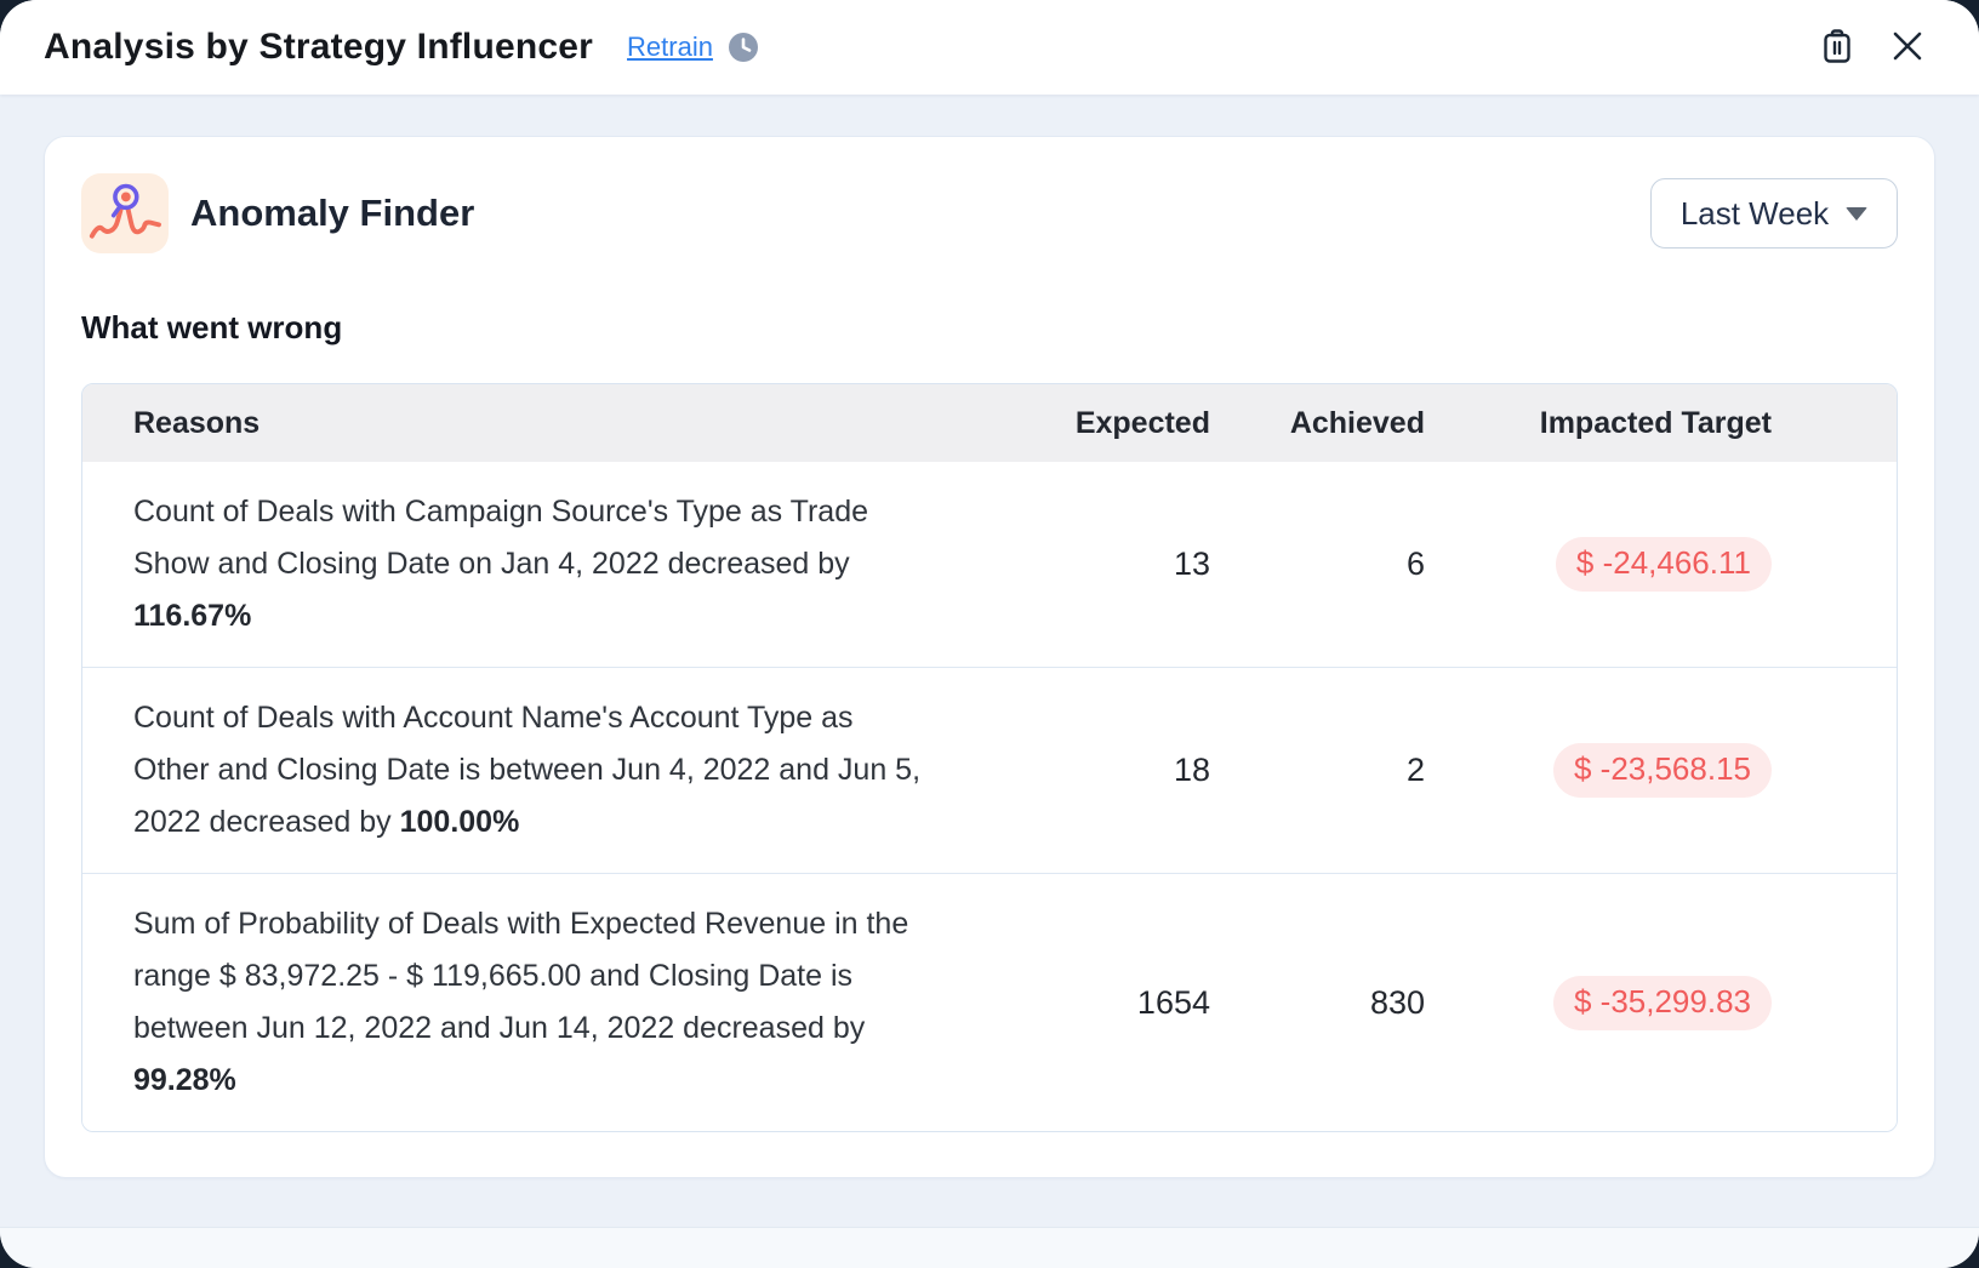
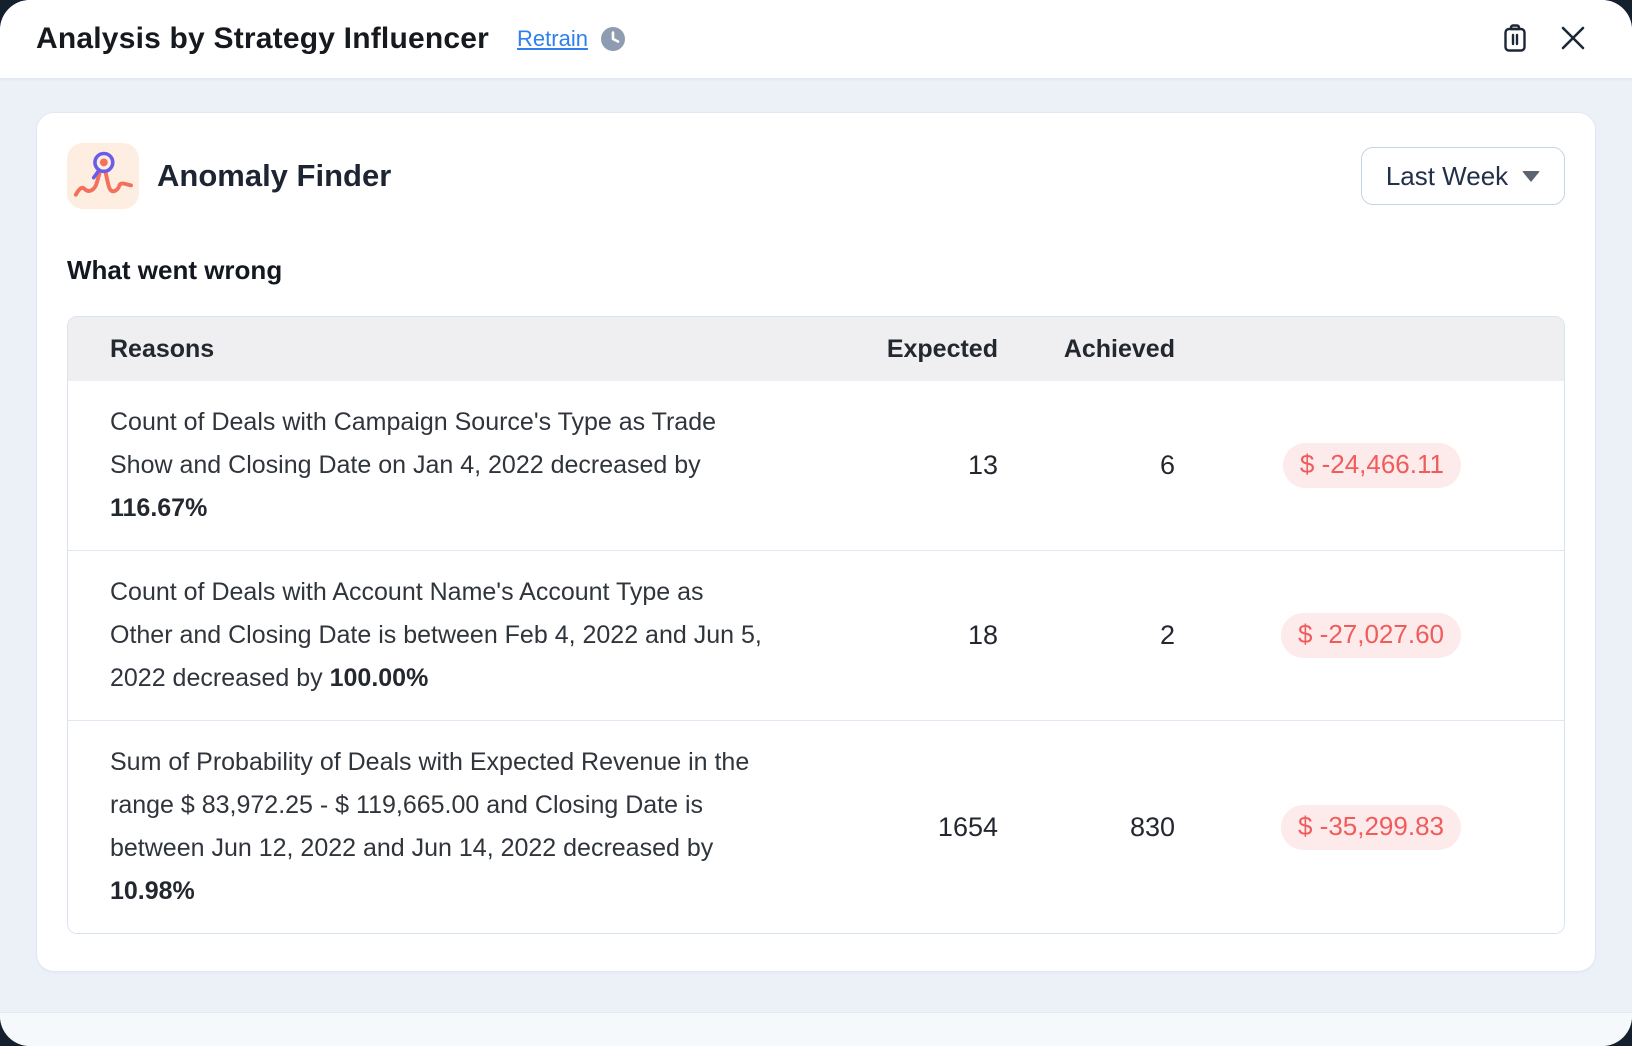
  Analysis by Strategy Influencer
  Retrain
  Anomaly Finder
  Last Week
  What went wrong
  Reasons
  Expected
  Achieved
- Impacted Target
  Count of Deals with Campaign Source's Type as Trade Show and Closing Date on Jan 4, 2022 decreased by 116.67%
  13
  6
  $ -24,466.11
- Count of Deals with Account Name's Account Type as Other and Closing Date is between Jun 4, 2022 and Jun 5, 2022 decreased by 100.00%
+ Count of Deals with Account Name's Account Type as Other and Closing Date is between Feb 4, 2022 and Jun 5, 2022 decreased by 100.00%
  18
  2
- $ -23,568.15
+ $ -27,027.60
- Sum of Probability of Deals with Expected Revenue in the range $ 83,972.25 - $ 119,665.00 and Closing Date is between Jun 12, 2022 and Jun 14, 2022 decreased by 99.28%
+ Sum of Probability of Deals with Expected Revenue in the range $ 83,972.25 - $ 119,665.00 and Closing Date is between Jun 12, 2022 and Jun 14, 2022 decreased by 10.98%
  1654
  830
  $ -35,299.83
